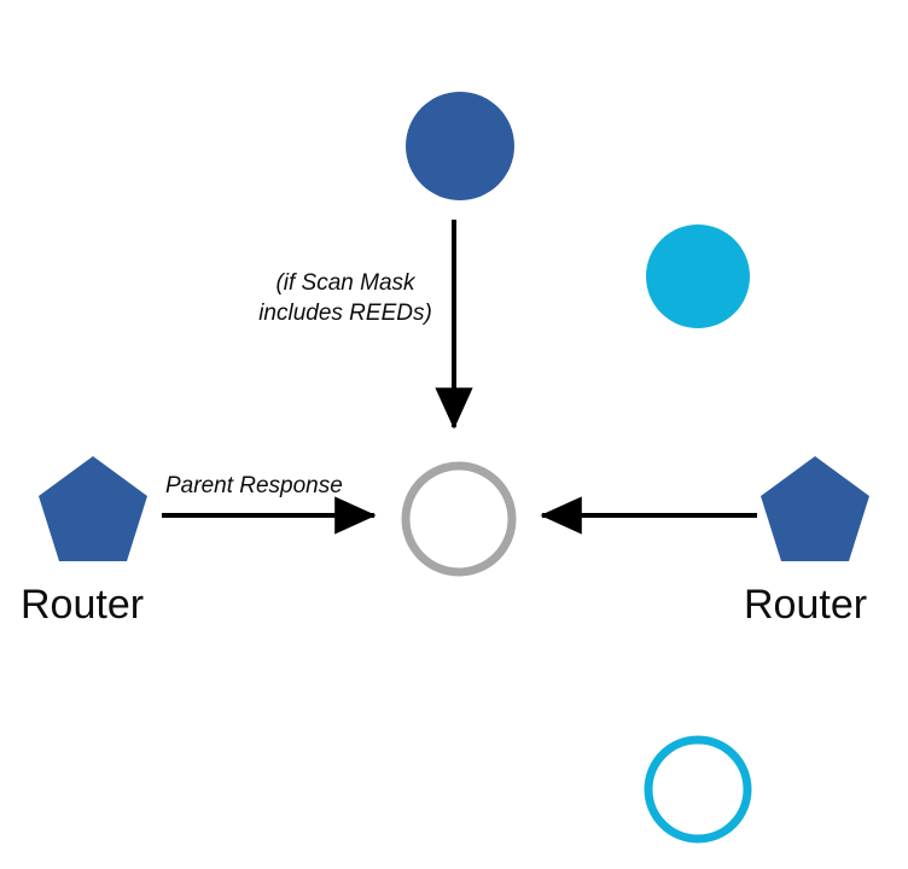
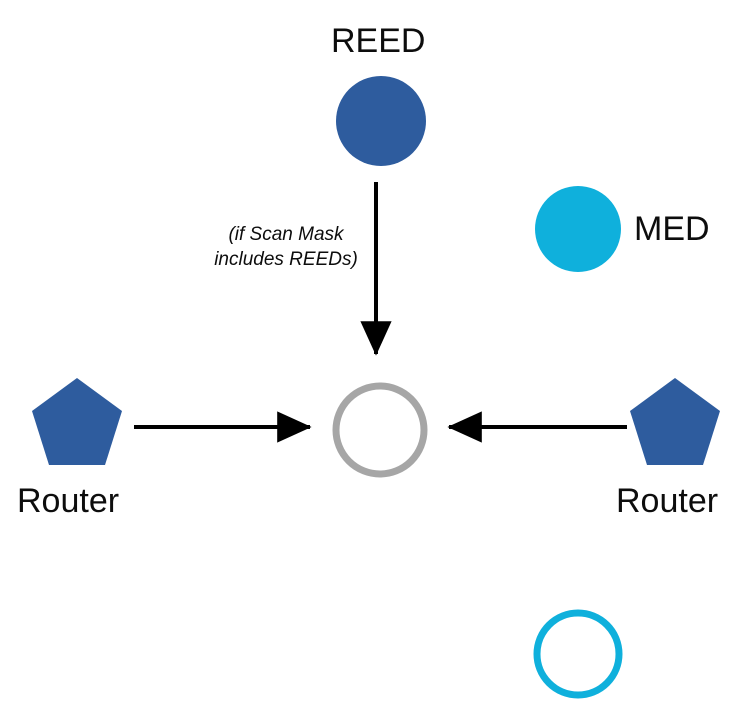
+ REED
+ MED
  Router
  Router
  (if Scan Mask
  includes REEDs)
- Parent Response
